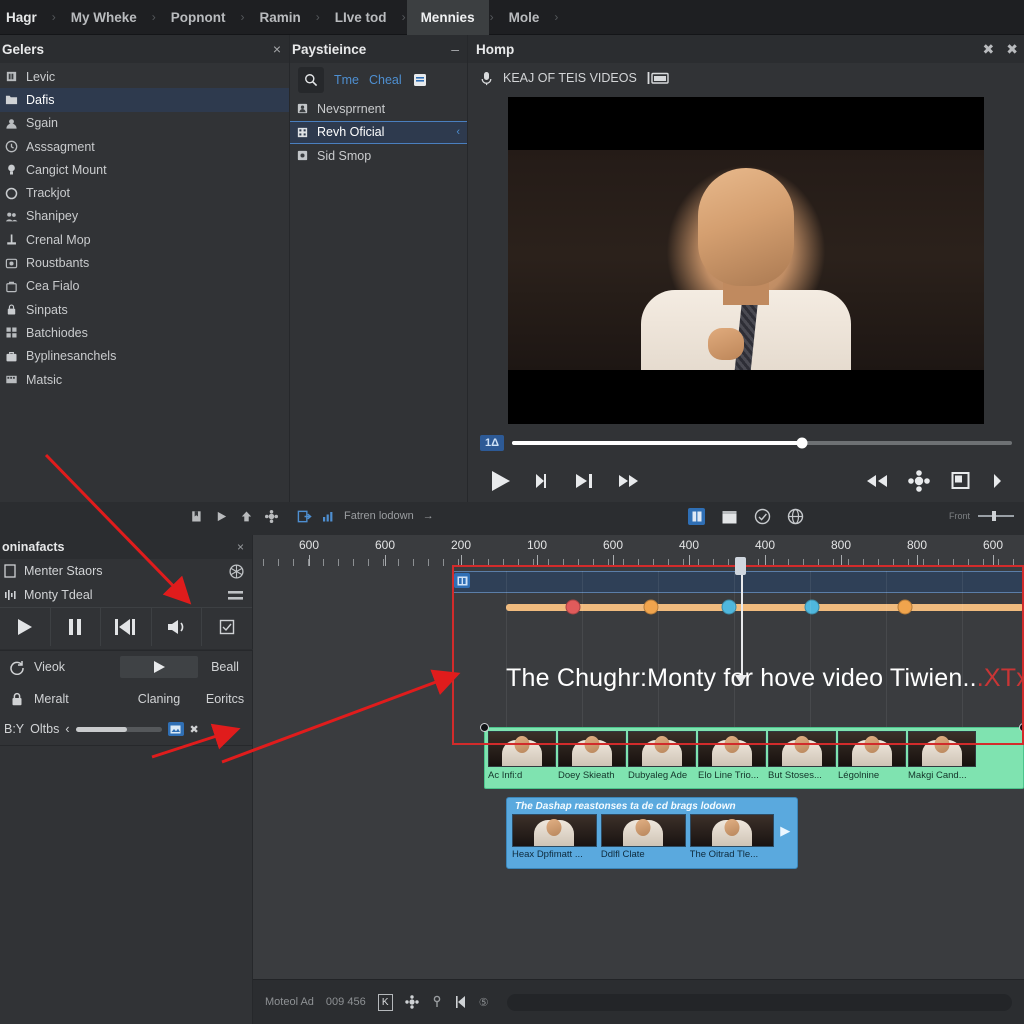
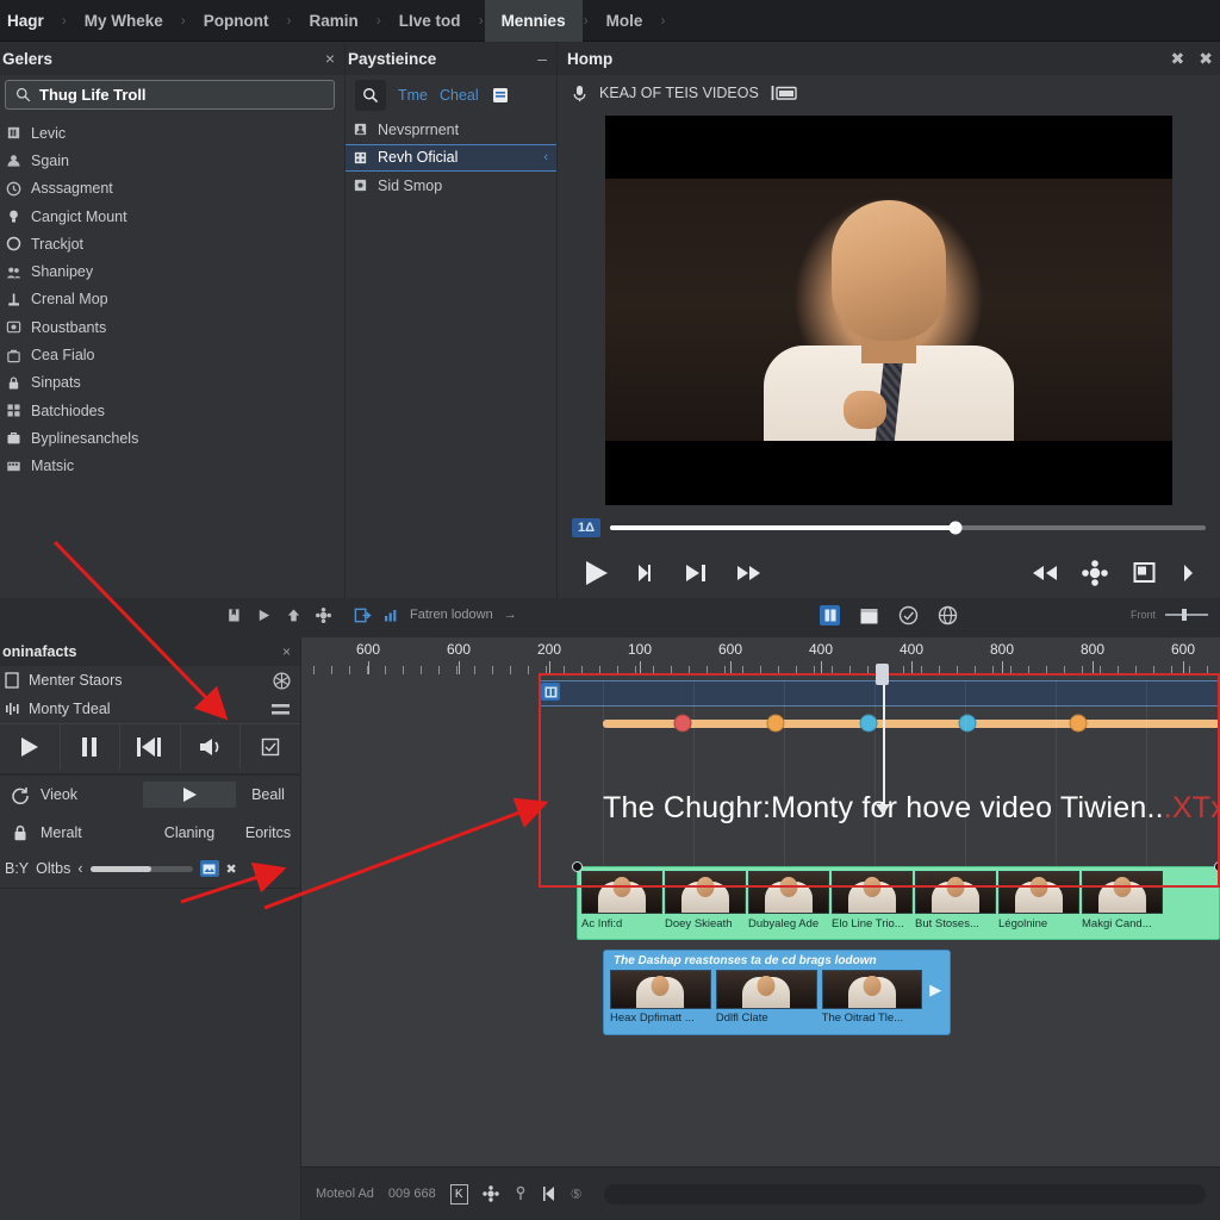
  Hagr
  ›
  My Wheke
  ›
  Popnont
  ›
  Ramin
  ›
  LIve tod
  ›
  Mennies
  ›
  Mole
  ›
  Gelers
  ×
+ Thug Life Troll
  Levic
- Dafis
  Sgain
  Asssagment
  Cangict Mount
  Trackjot
  Shanipey
  Crenal Mop
  Roustbants
  Cea Fialo
  Sinpats
  Batchiodes
  Byplinesanchels
  Matsic
  Paystieince
  –
  Tme
  Cheal
  Nevsprrnent
  Revh Oficial
  ‹
  Sid Smop
  Fatren lodown
  →
  Homp
  ✖
  ✖
  KEAJ OF TEIS VIDEOS
  1Δ
  Front
  oninafacts
  ×
  Menter Staors
  Monty Tdeal
  Vieok
  Beall
  Meralt
  Claning
  Eoritcs
  B:Y
  Oltbs
  ‹
  ✖
  600
  600
  200
  100
  600
  400
  400
  800
  800
  600
  The Chughr:Monty for hove video Tiwien..
  .XTx
  Ac Infi:d
  Doey Skieath
  Dubyaleg Ade
  Elo Line Trio...
  But Stoses...
  Légolnine
  Makgi Cand...
  The Dashap reastonses ta de cd brags lodown
  Heax Dpfimatt ...
  Ddlfl Clate
  The Oitrad Tle...
  ▶
  Moteol Ad
- 009 456
+ 009 668
  K
  ⑤
